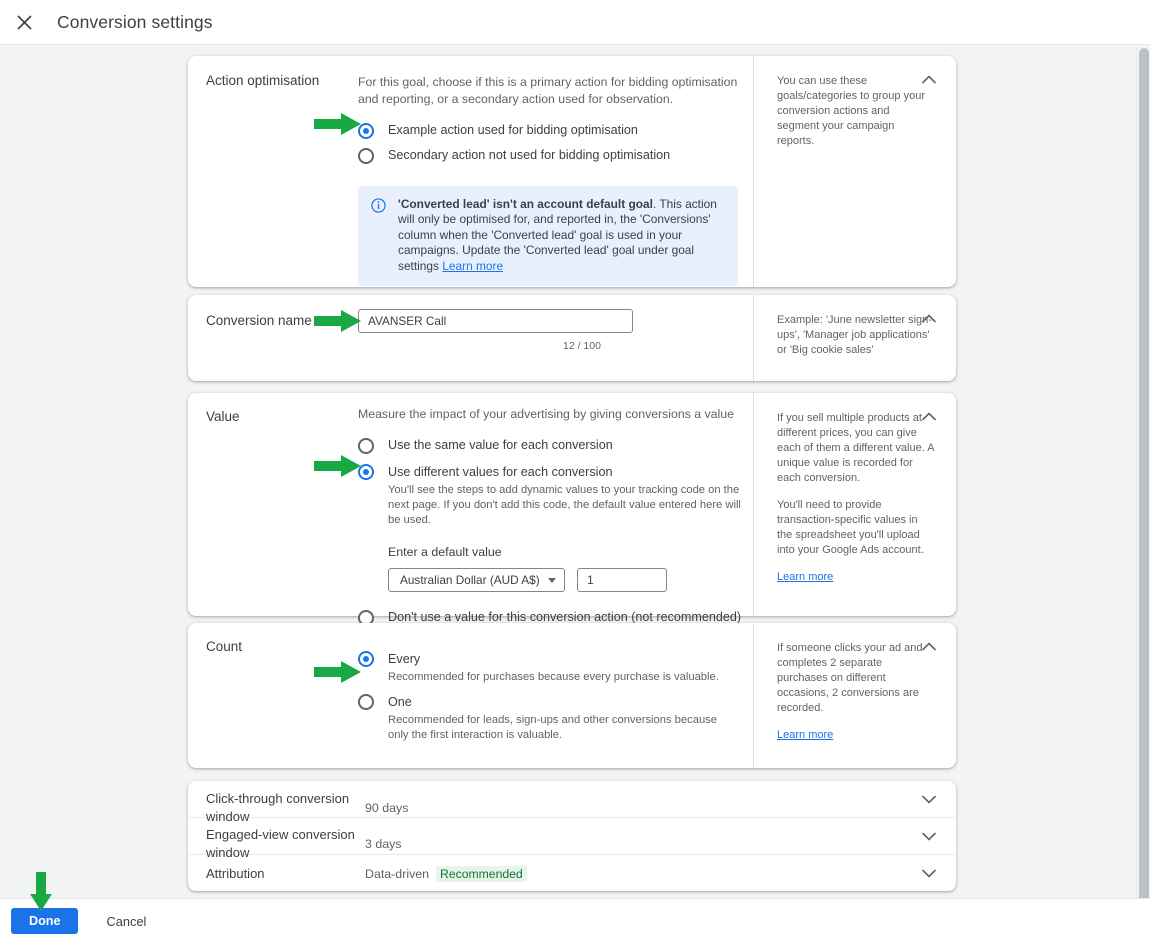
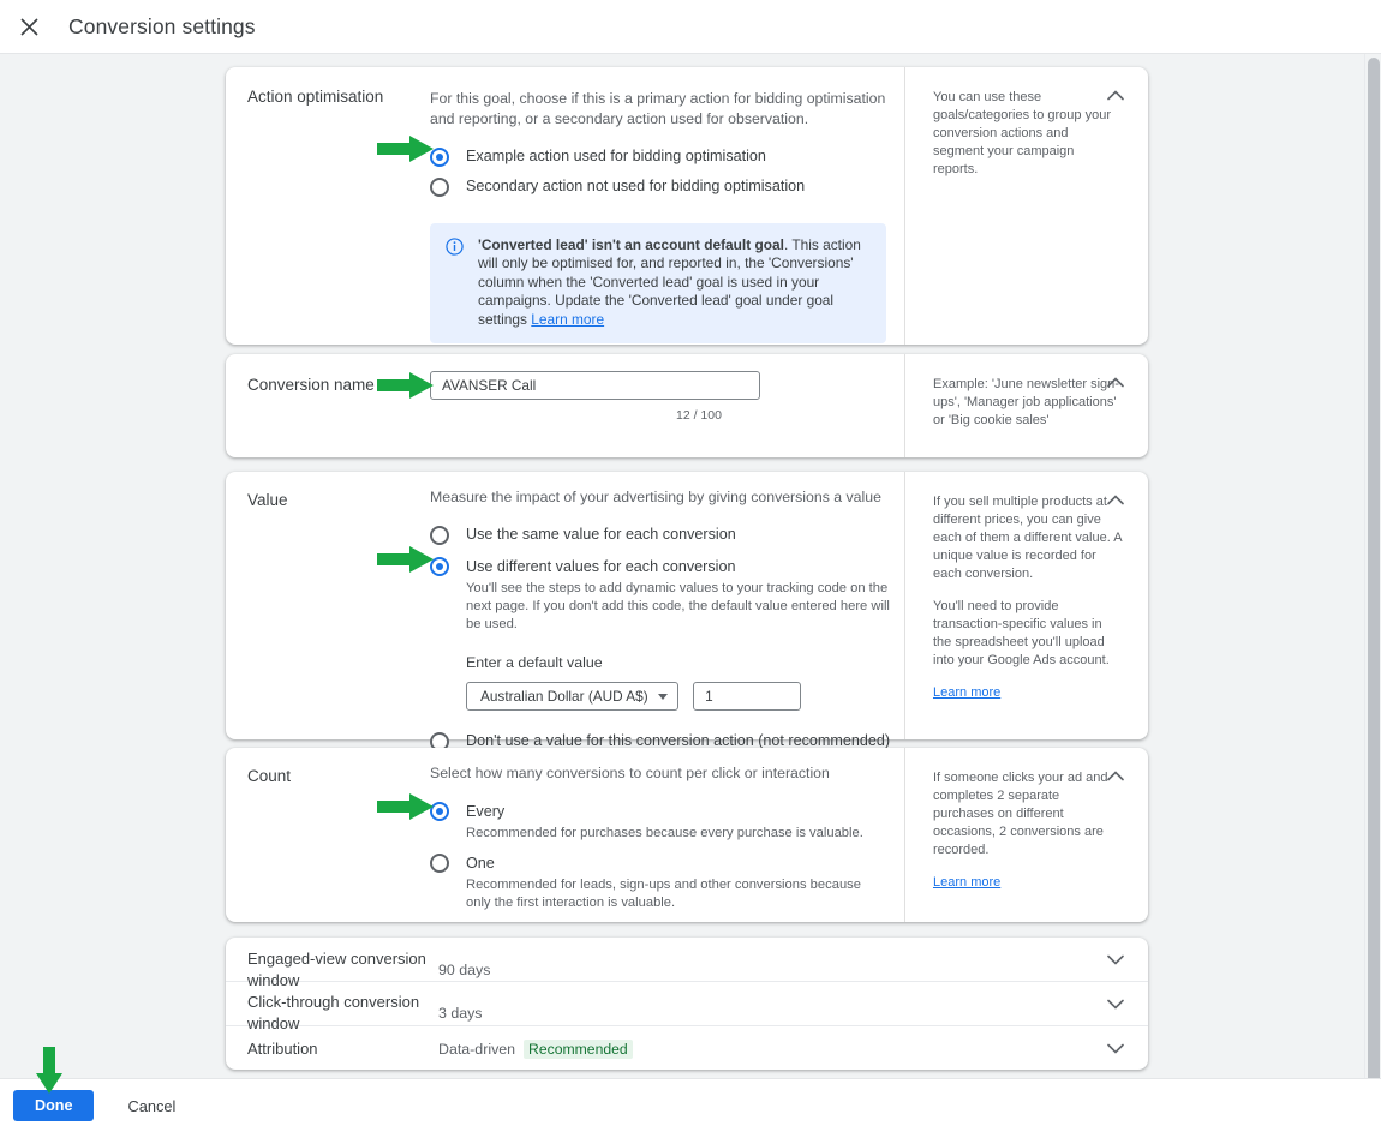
  Conversion settings
  Action optimisation
  For this goal, choose if this is a primary action for bidding optimisation and reporting, or a secondary action used for observation.
  Example action used for bidding optimisation
  Secondary action not used for bidding optimisation
  'Converted lead' isn't an account default goal. This action will only be optimised for, and reported in, the 'Conversions' column when the 'Converted lead' goal is used in your campaigns. Update the 'Converted lead' goal under goal settings Learn more
  You can use these goals/categories to group your conversion actions and segment your campaign reports.
  Conversion name
  AVANSER Call
  12 / 100
  Example: 'June newsletter sign-ups', 'Manager job applications' or 'Big cookie sales'
  Value
  Measure the impact of your advertising by giving conversions a value
  Use the same value for each conversion
  Use different values for each conversion
  You'll see the steps to add dynamic values to your tracking code on the next page. If you don't add this code, the default value entered here will be used.
  Enter a default value
  Australian Dollar (AUD A$)
  1
  Don't use a value for this conversion action (not recommended)
  If you sell multiple products at different prices, you can give each of them a different value. A unique value is recorded for each conversion.
  You'll need to provide transaction-specific values in the spreadsheet you'll upload into your Google Ads account.
  Learn more
  Count
+ Select how many conversions to count per click or interaction
  Every
  Recommended for purchases because every purchase is valuable.
  One
  Recommended for leads, sign-ups and other conversions because only the first interaction is valuable.
  If someone clicks your ad and completes 2 separate purchases on different occasions, 2 conversions are recorded.
  Learn more
- Click-through conversion window
+ Engaged-view conversion window
  90 days
- Engaged-view conversion window
+ Click-through conversion window
  3 days
  Attribution
  Data-driven Recommended
  Done
  Cancel
